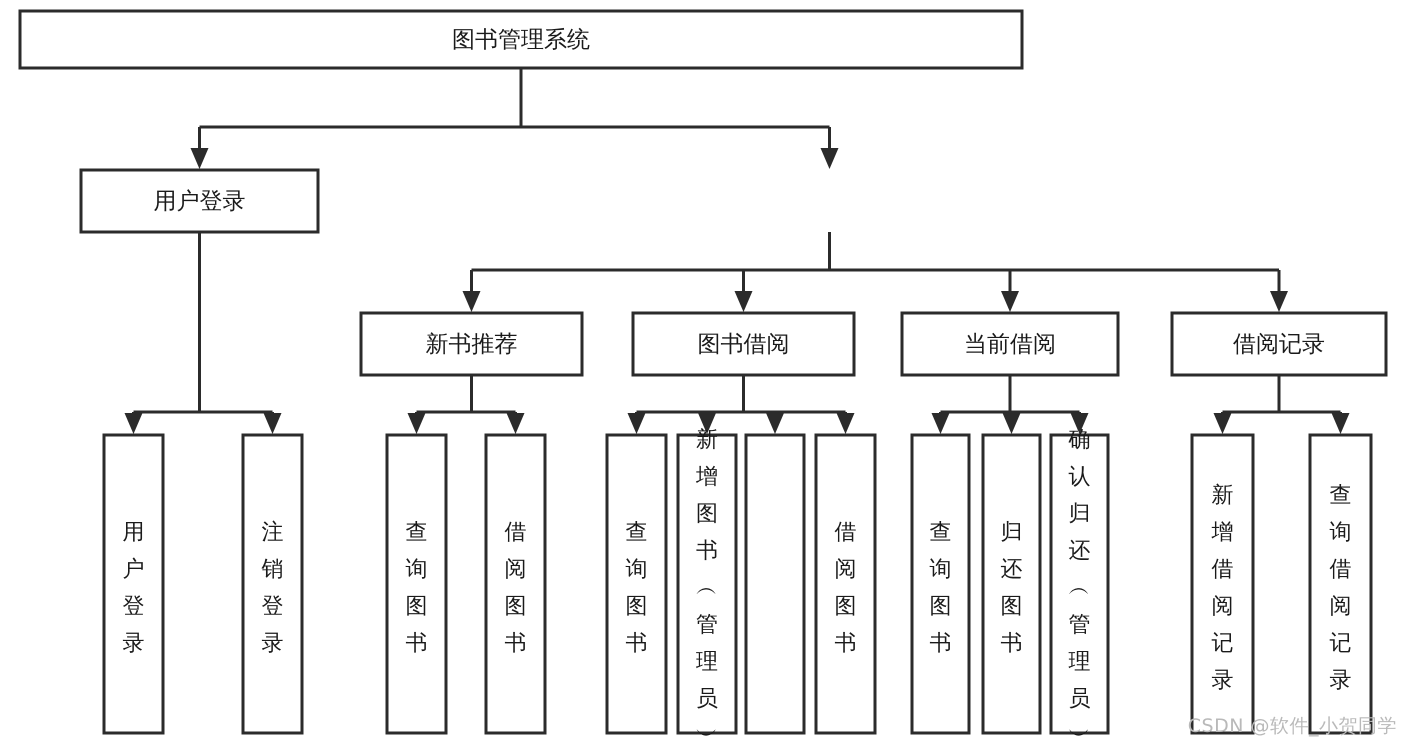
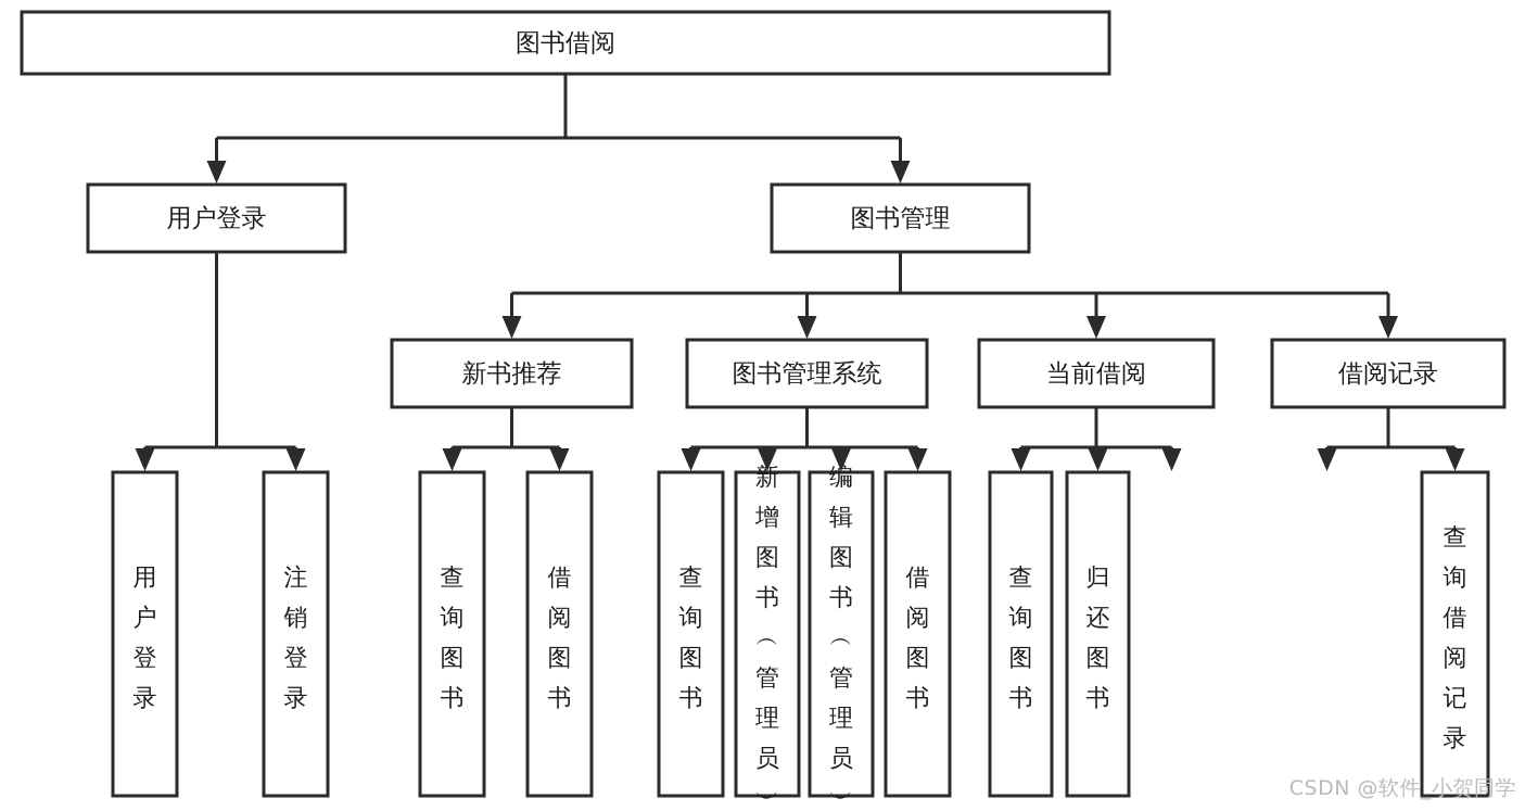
- 图书管理系统
+ 图书借阅
  用户登录
+ 图书管理
  新书推荐
- 图书借阅
+ 图书管理系统
  当前借阅
  借阅记录
  用户登录
  注销登录
  查询图书
  借阅图书
  查询图书
  新增图书 ︵ 管理员 ︶
+ 编辑图书 ︵ 管理员 ︶
  借阅图书
  查询图书
  归还图书
- 确认归还 ︵ 管理员 ︶
- 新增借阅记录
  查询借阅记录
  CSDN @软件_小贺同学
